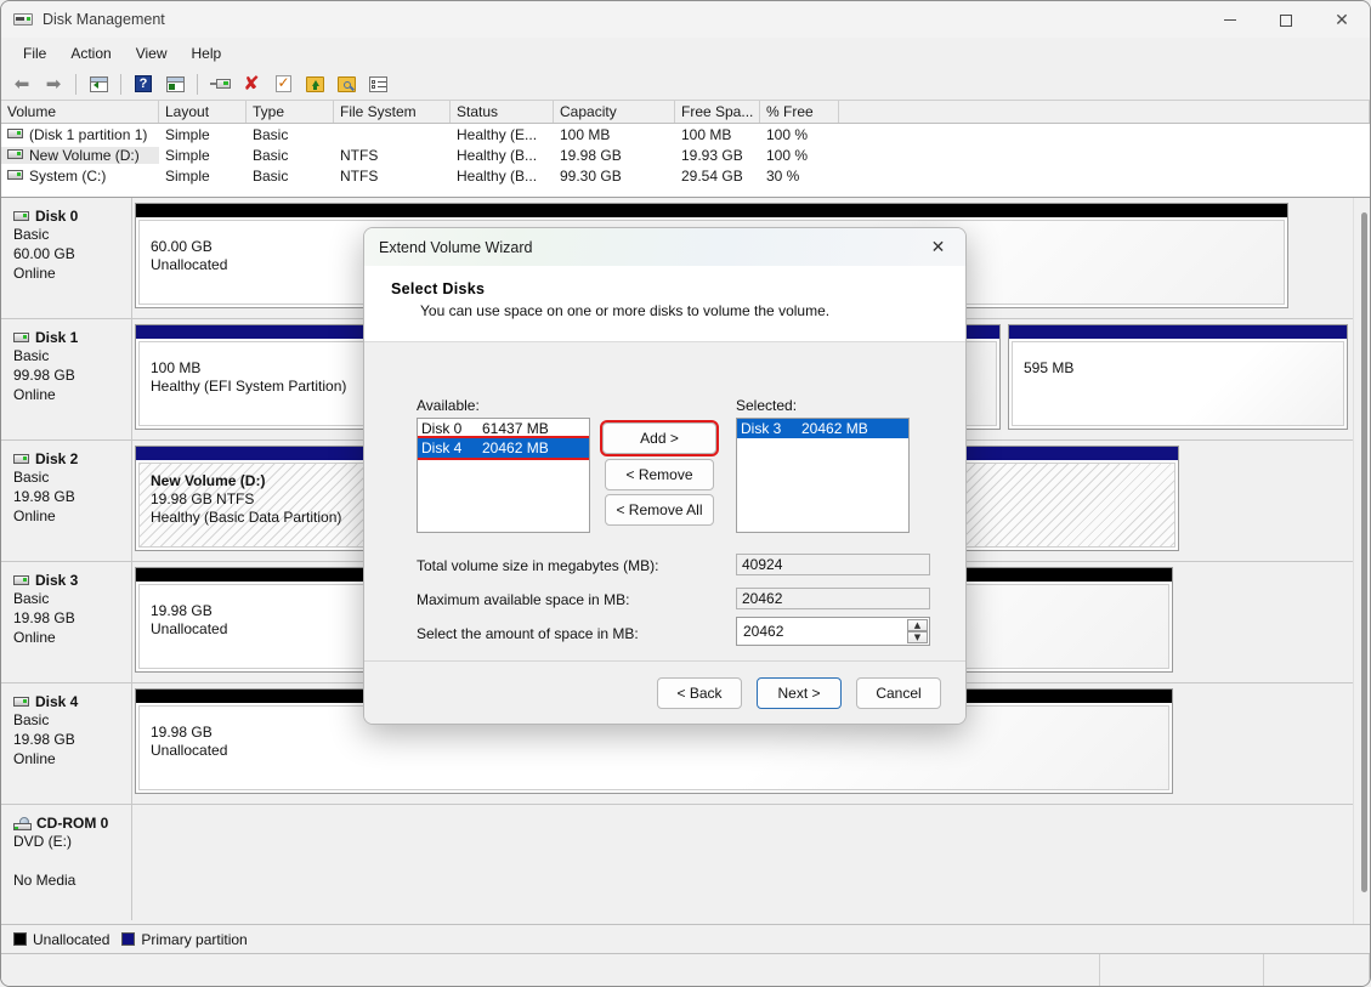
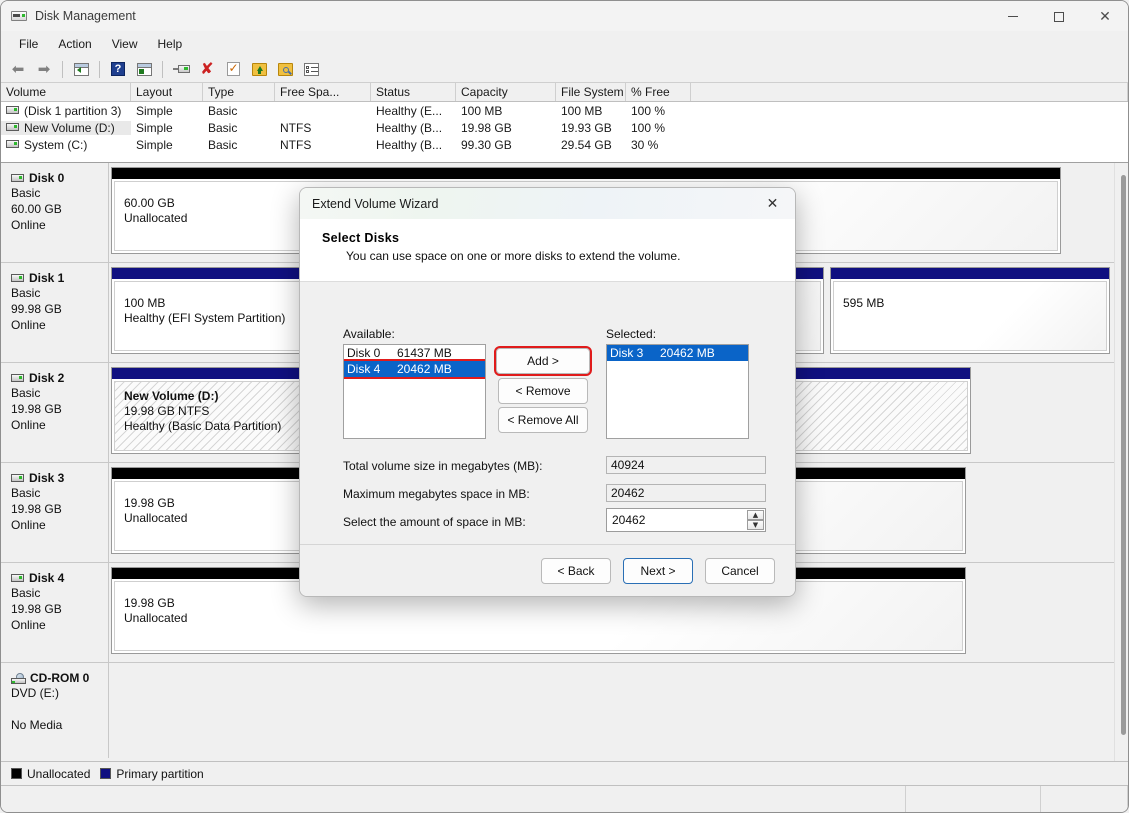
  Disk Management
  ✕
  File
  Action
  View
  Help
  ⬅
  ➡
  ?
  ✘
  Volume
  Layout
  Type
- File System
+ Free Spa...
  Status
  Capacity
- Free Spa...
+ File System
  % Free
- (Disk 1 partition 1)
+ (Disk 1 partition 3)
  Simple
  Basic
  Healthy (E...
  100 MB
  100 MB
  100 %
  New Volume (D:)
  Simple
  Basic
  NTFS
  Healthy (B...
  19.98 GB
  19.93 GB
  100 %
  System (C:)
  Simple
  Basic
  NTFS
  Healthy (B...
  99.30 GB
  29.54 GB
  30 %
  Disk 0
  Basic
  60.00 GB
  Online
  60.00 GB
  Unallocated
  Disk 1
  Basic
  99.98 GB
  Online
  100 MB
  Healthy (EFI System Partition)
  595 MB
  Disk 2
  Basic
  19.98 GB
  Online
  New Volume (D:)
  19.98 GB NTFS
  Healthy (Basic Data Partition)
  Disk 3
  Basic
  19.98 GB
  Online
  19.98 GB
  Unallocated
  Disk 4
  Basic
  19.98 GB
  Online
  19.98 GB
  Unallocated
  CD-ROM 0
  DVD (E:)
  No Media
  Unallocated
  Primary partition
  Extend Volume Wizard
  ✕
  Select Disks
- You can use space on one or more disks to volume the volume.
+ You can use space on one or more disks to extend the volume.
  Available:
  Selected:
  Disk 0
  61437 MB
  Disk 4
  20462 MB
  Add >
  < Remove
  < Remove All
  Disk 3
  20462 MB
  Total volume size in megabytes (MB):
  40924
- Maximum available space in MB:
+ Maximum megabytes space in MB:
  20462
  Select the amount of space in MB:
  20462
  ▲
  ▼
  < Back
  Next >
  Cancel
